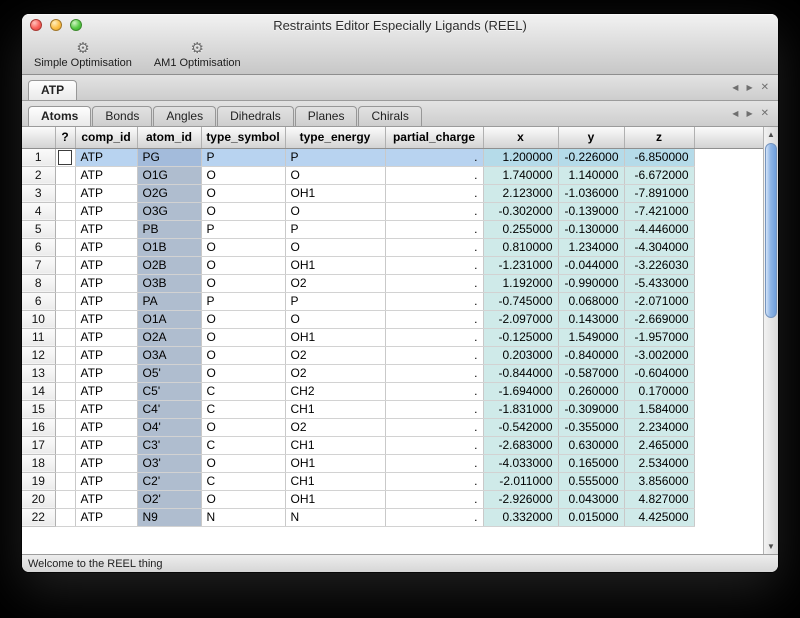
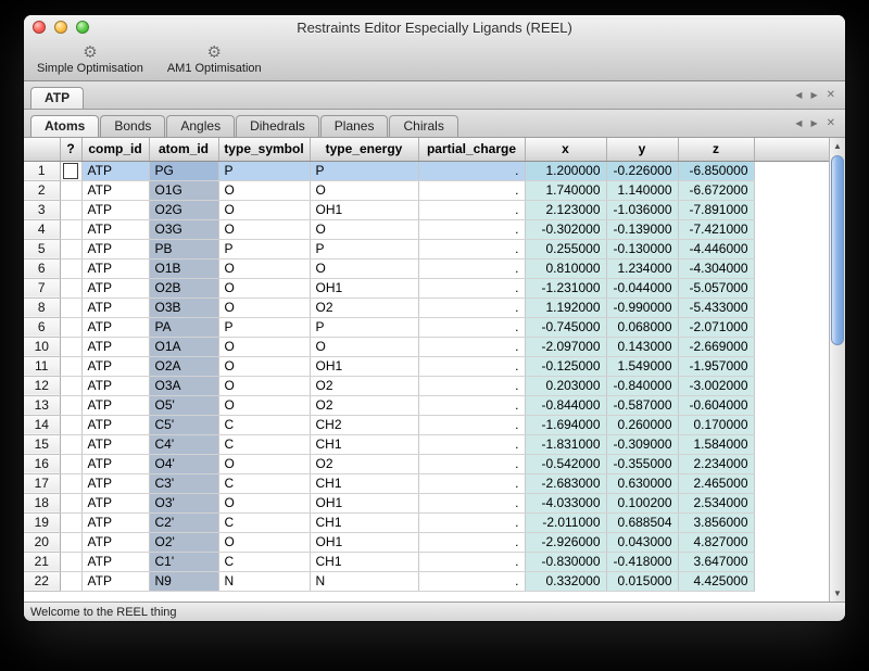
  Restraints Editor Especially Ligands (REEL)
  ⚙
  Simple Optimisation
  ⚙
  AM1 Optimisation
  ATP
  ◀
  ▶
  ✕
  Atoms
  Bonds
  Angles
  Dihedrals
  Planes
  Chirals
  ◀
  ▶
  ✕
  	?	comp_id	atom_id	type_symbol	type_energy	partial_charge	x	y	z
  1		ATP	PG	P	P	.	1.200000	-0.226000	-6.850000
  2		ATP	O1G	O	O	.	1.740000	1.140000	-6.672000
  3		ATP	O2G	O	OH1	.	2.123000	-1.036000	-7.891000
  4		ATP	O3G	O	O	.	-0.302000	-0.139000	-7.421000
  5		ATP	PB	P	P	.	0.255000	-0.130000	-4.446000
  6		ATP	O1B	O	O	.	0.810000	1.234000	-4.304000
- 7		ATP	O2B	O	OH1	.	-1.231000	-0.044000	-3.226030
+ 7		ATP	O2B	O	OH1	.	-1.231000	-0.044000	-5.057000
  8		ATP	O3B	O	O2	.	1.192000	-0.990000	-5.433000
  6		ATP	PA	P	P	.	-0.745000	0.068000	-2.071000
  10		ATP	O1A	O	O	.	-2.097000	0.143000	-2.669000
  11		ATP	O2A	O	OH1	.	-0.125000	1.549000	-1.957000
  12		ATP	O3A	O	O2	.	0.203000	-0.840000	-3.002000
  13		ATP	O5'	O	O2	.	-0.844000	-0.587000	-0.604000
  14		ATP	C5'	C	CH2	.	-1.694000	0.260000	0.170000
  15		ATP	C4'	C	CH1	.	-1.831000	-0.309000	1.584000
  16		ATP	O4'	O	O2	.	-0.542000	-0.355000	2.234000
  17		ATP	C3'	C	CH1	.	-2.683000	0.630000	2.465000
- 18		ATP	O3'	O	OH1	.	-4.033000	0.165000	2.534000
+ 18		ATP	O3'	O	OH1	.	-4.033000	0.100200	2.534000
- 19		ATP	C2'	C	CH1	.	-2.011000	0.555000	3.856000
+ 19		ATP	C2'	C	CH1	.	-2.011000	0.688504	3.856000
  20		ATP	O2'	O	OH1	.	-2.926000	0.043000	4.827000
+ 21		ATP	C1'	C	CH1	.	-0.830000	-0.418000	3.647000
  22		ATP	N9	N	N	.	0.332000	0.015000	4.425000
  ▲
  ▼
  Welcome to the REEL thing
